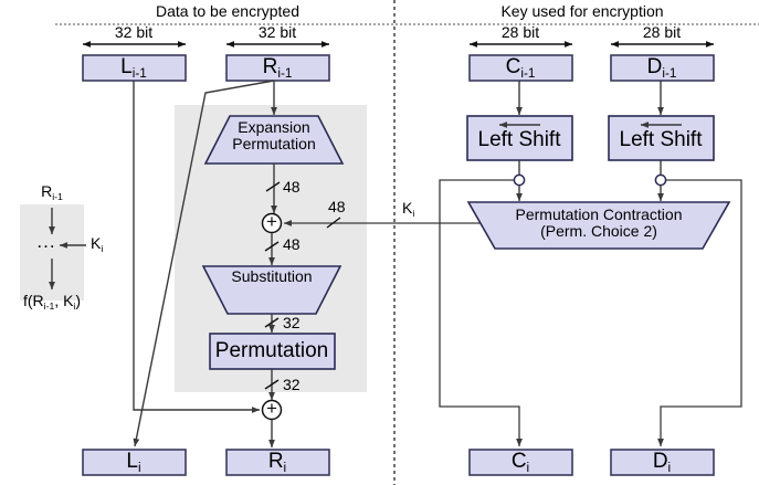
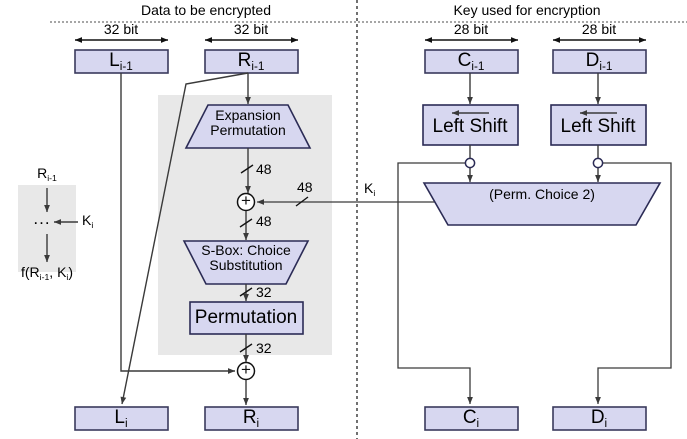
  Data to be encrypted
  Key used for encryption
  32 bit
  32 bit
  28 bit
  28 bit
  Li-1
  Ri-1
  Ci-1
  Di-1
  Li
  Ri
  Ci
  Di
  Expansion
  Permutation
+ S-Box: Choice
  Substitution
  Permutation
  Left Shift
  Left Shift
- Permutation Contraction
  (Perm. Choice 2)
  48
  48
  48
  32
  32
  Ki
  +
  +
  Ri-1
  ...
  Ki
  f(Ri-1, Ki)
